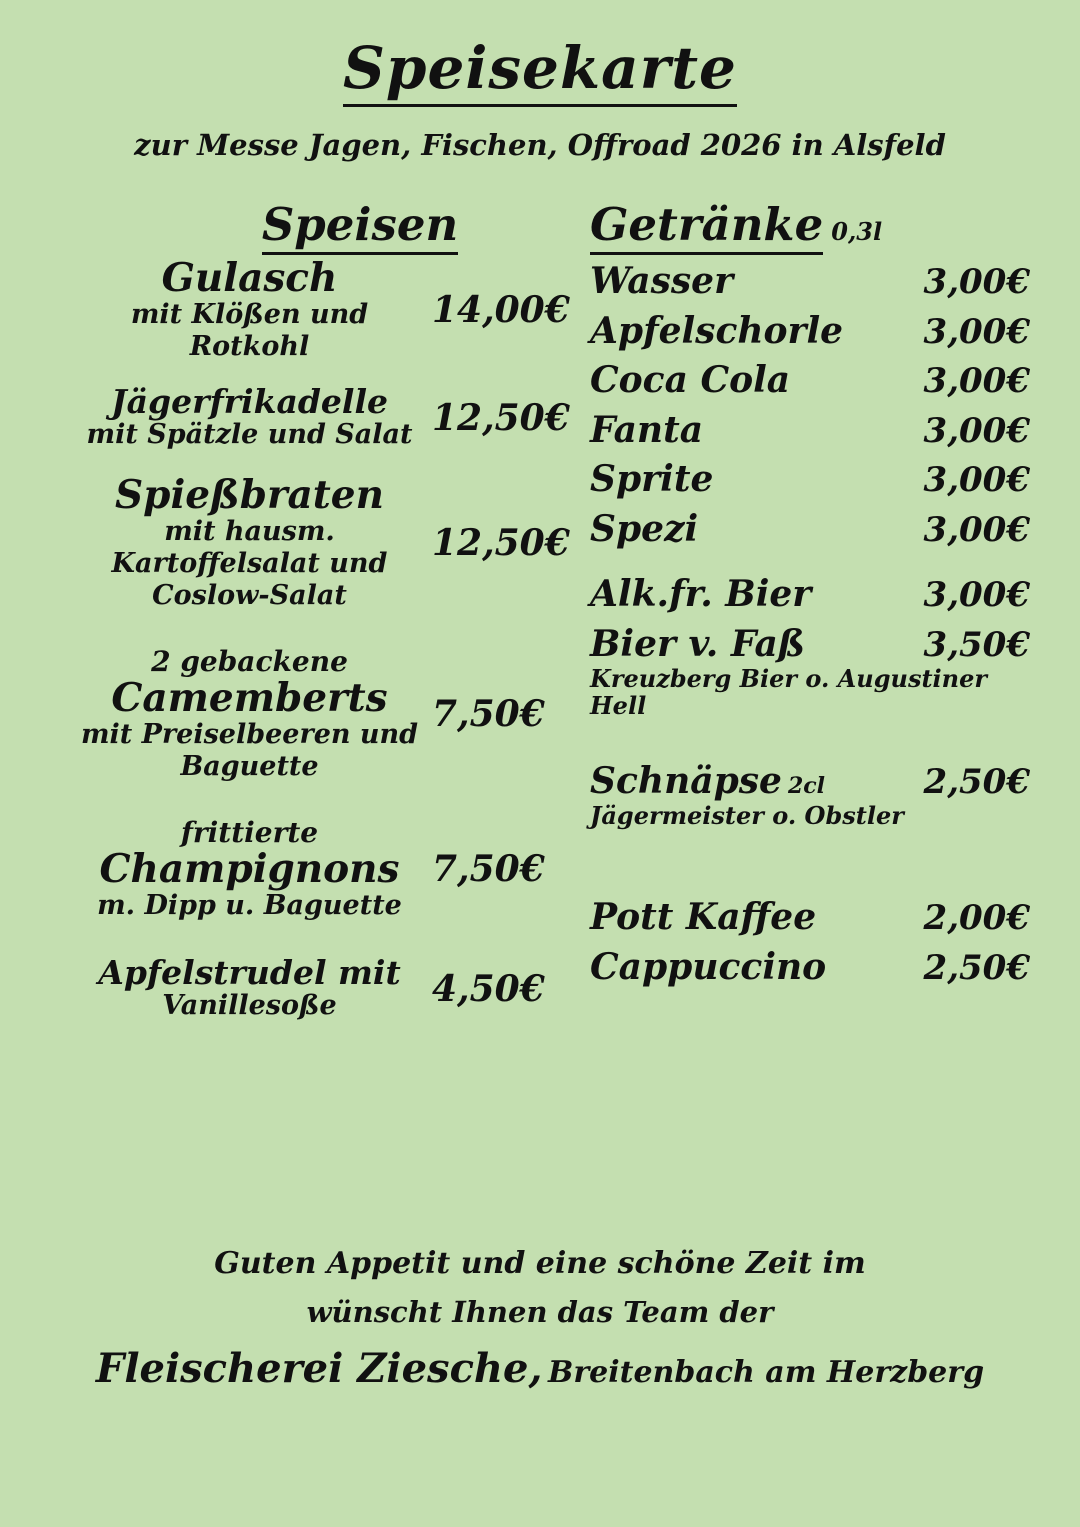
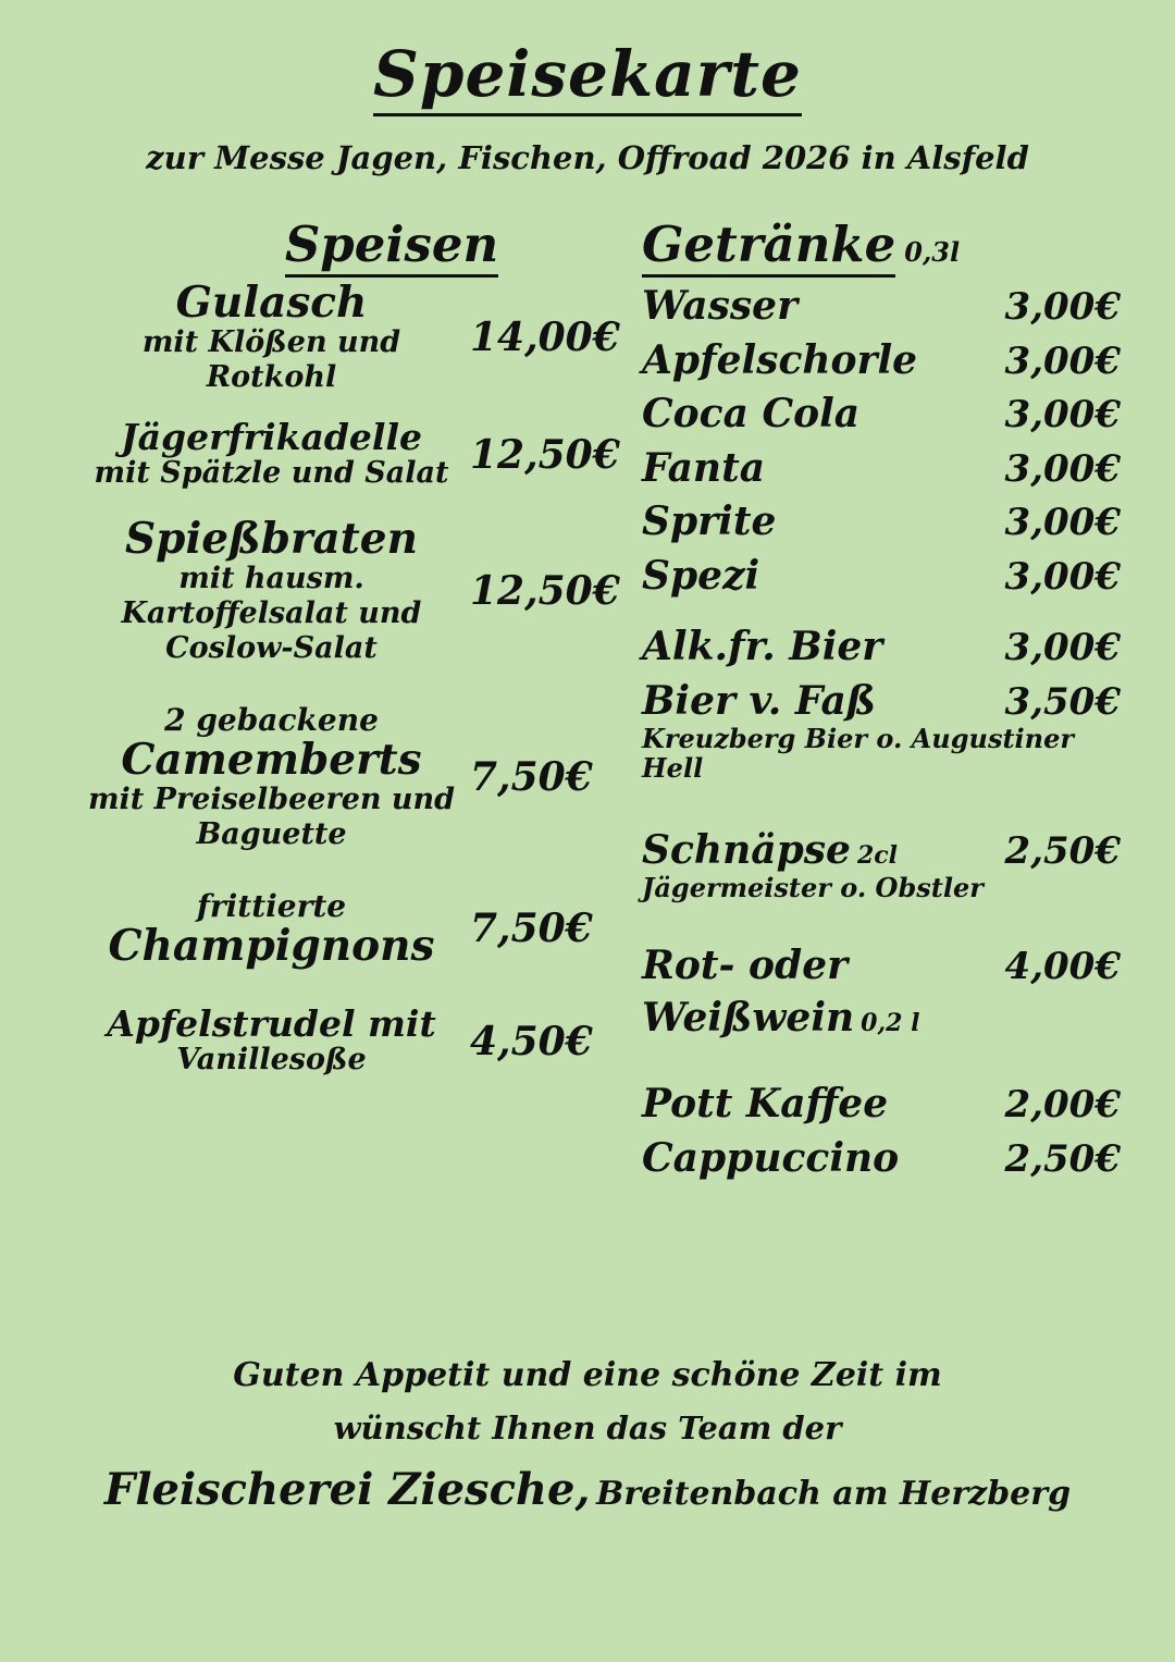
  Speisekarte
  zur Messe Jagen, Fischen, Offroad 2026 in Alsfeld
  Speisen
  Getränke 0,3l
  Gulasch
  mit Klößen und Rotkohl
  14,00€
  Jägerfrikadelle
  mit Spätzle und Salat
  12,50€
  Spießbraten
  mit hausm. Kartoffelsalat und Coslow-Salat
  12,50€
  2 gebackene
  Camemberts
  mit Preiselbeeren und Baguette
  7,50€
  frittierte
  Champignons
- m. Dipp u. Baguette
  7,50€
  Apfelstrudel mit
  Vanillesoße
  4,50€
  Wasser
  3,00€
  Apfelschorle
  3,00€
  Coca Cola
  3,00€
  Fanta
  3,00€
  Sprite
  3,00€
  Spezi
  3,00€
  Alk.fr. Bier
  3,00€
  Bier v. Faß
  3,50€
  Kreuzberg Bier o. Augustiner Hell
  Schnäpse 2cl
  2,50€
  Jägermeister o. Obstler
+ Rot- oder Weißwein 0,2 l
+ 4,00€
  Pott Kaffee
  2,00€
  Cappuccino
  2,50€
  Guten Appetit und eine schöne Zeit im
  wünscht Ihnen das Team der
  Fleischerei Ziesche, Breitenbach am Herzberg
